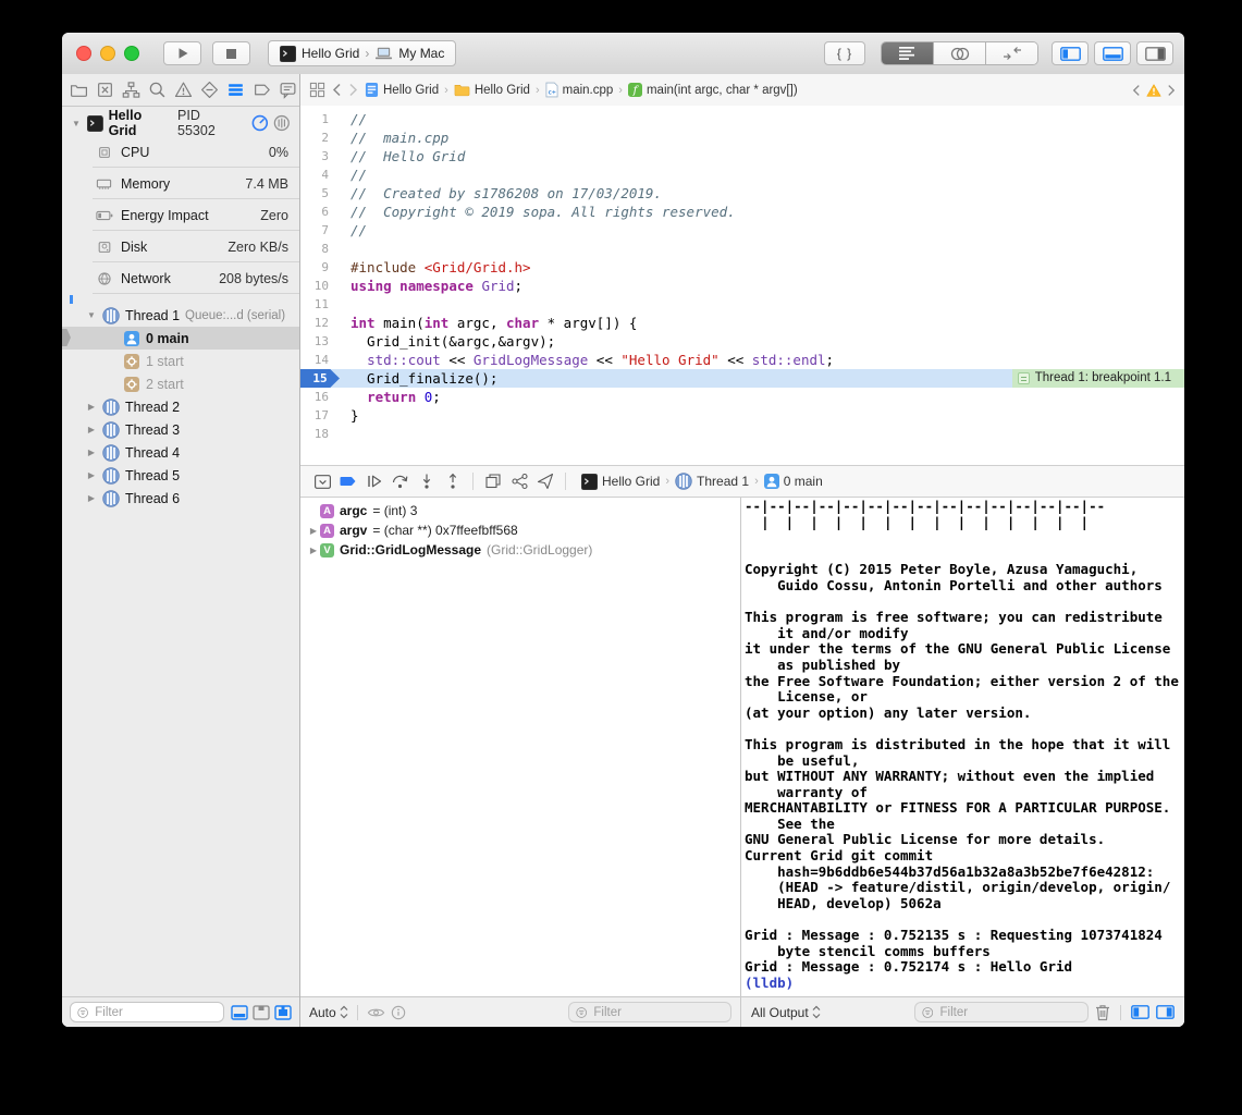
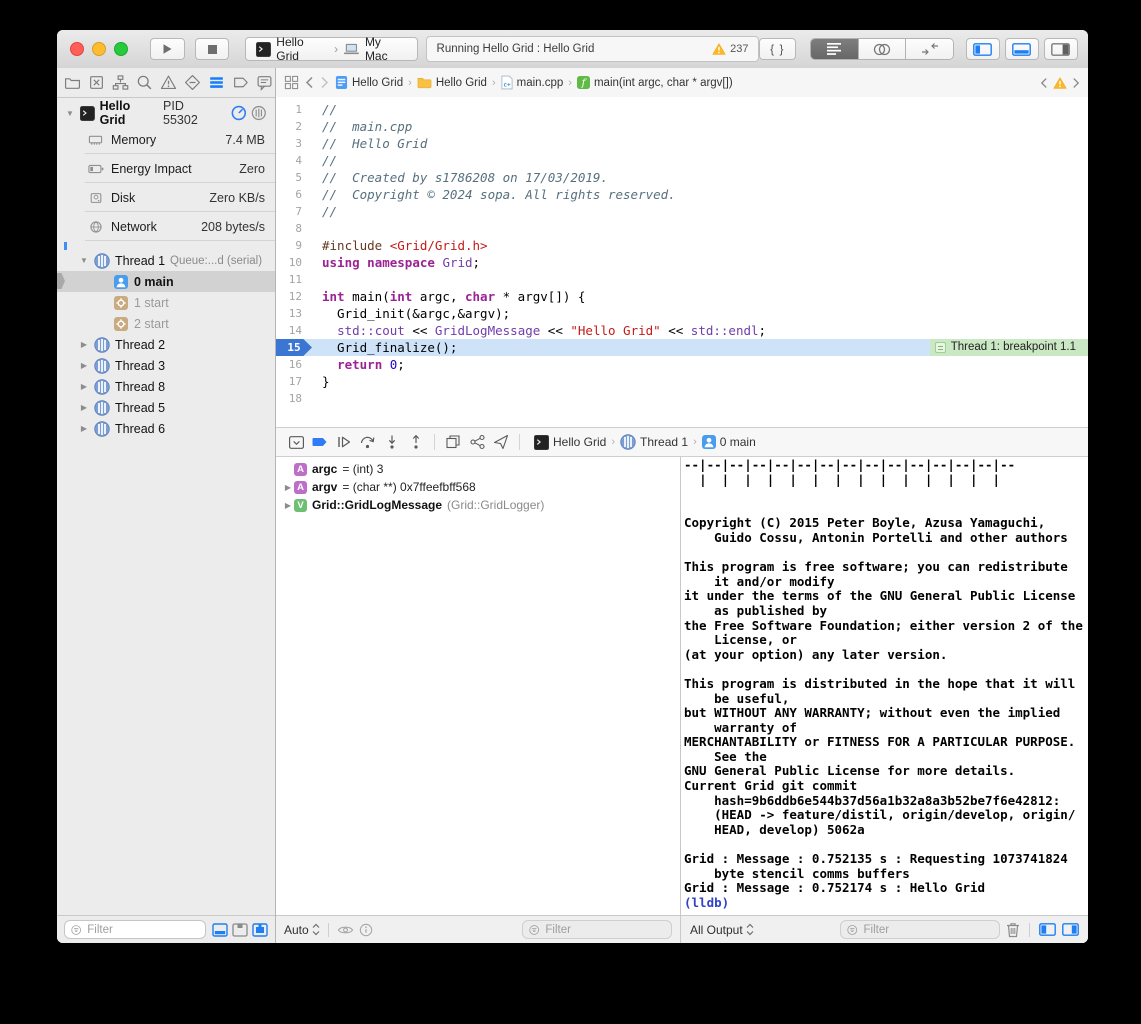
  Hello Grid
  ›
  My Mac
+ Running Hello Grid : Hello Grid
+ 237
  { }
  ▼
  Hello Grid
  PID 55302
- CPU
- 0%
  Memory
  7.4 MB
  Energy Impact
  Zero
  Disk
  Zero KB/s
  Network
  208 bytes/s
  ▼
  Thread 1
  Queue:...d (serial)
  0 main
  1 start
  2 start
  ▶
  Thread 2
  ▶
  Thread 3
  ▶
- Thread 4
+ Thread 8
  ▶
  Thread 5
  ▶
  Thread 6
  Filter
  Hello Grid
  ›
  Hello Grid
  ›
  main.cpp
  ›
  f
  main(int argc, char * argv[])
  1
  //
  2
  // main.cpp
  3
  // Hello Grid
  4
  //
  5
  // Created by s1786208 on 17/03/2019.
  6
- // Copyright © 2019 sopa. All rights reserved.
+ // Copyright © 2024 sopa. All rights reserved.
  7
  //
  8
  9
  #include <Grid/Grid.h>
  10
  using namespace Grid;
  11
  12
  int main(int argc, char * argv[]) {
  13
  Grid_init(&argc,&argv);
  14
  std::cout << GridLogMessage << "Hello Grid" << std::endl;
  15
  Grid_finalize();
  Thread 1: breakpoint 1.1
  16
  return 0;
  17
  }
  18
  Hello Grid
  ›
  Thread 1
  ›
  0 main
  A
  argc
  = (int) 3
  ▶
  A
  argv
  = (char **) 0x7ffeefbff568
  ▶
  V
  Grid::GridLogMessage
  (Grid::GridLogger)
  --|--|--|--|--|--|--|--|--|--|--|--|--|--|--
  | | | | | | | | | | | | | |
  Copyright (C) 2015 Peter Boyle, Azusa Yamaguchi,
  Guido Cossu, Antonin Portelli and other authors
  This program is free software; you can redistribute
  it and/or modify
  it under the terms of the GNU General Public License
  as published by
  the Free Software Foundation; either version 2 of the
  License, or
  (at your option) any later version.
  This program is distributed in the hope that it will
  be useful,
  but WITHOUT ANY WARRANTY; without even the implied
  warranty of
  MERCHANTABILITY or FITNESS FOR A PARTICULAR PURPOSE.
  See the
  GNU General Public License for more details.
  Current Grid git commit
  hash=9b6ddb6e544b37d56a1b32a8a3b52be7f6e42812:
  (HEAD -> feature/distil, origin/develop, origin/
  HEAD, develop) 5062a
  Grid : Message : 0.752135 s : Requesting 1073741824
  byte stencil comms buffers
  Grid : Message : 0.752174 s : Hello Grid
  (lldb)
  Auto
  Filter
  All Output
  Filter
